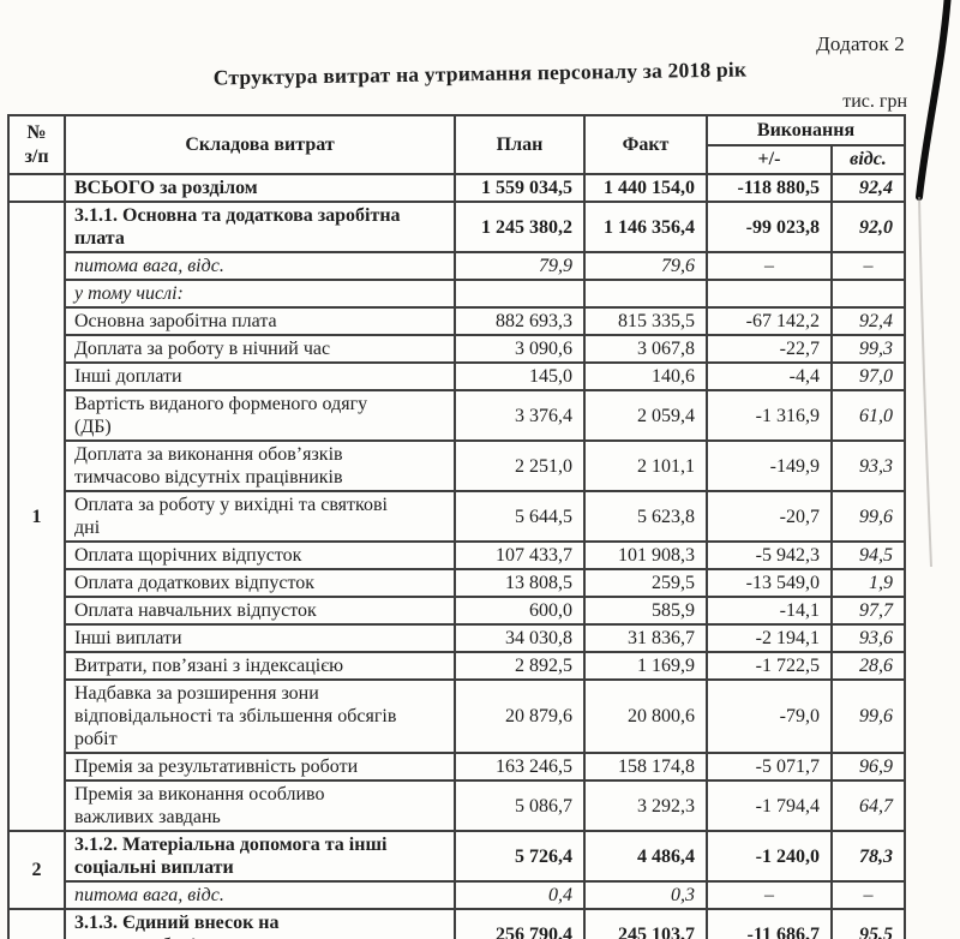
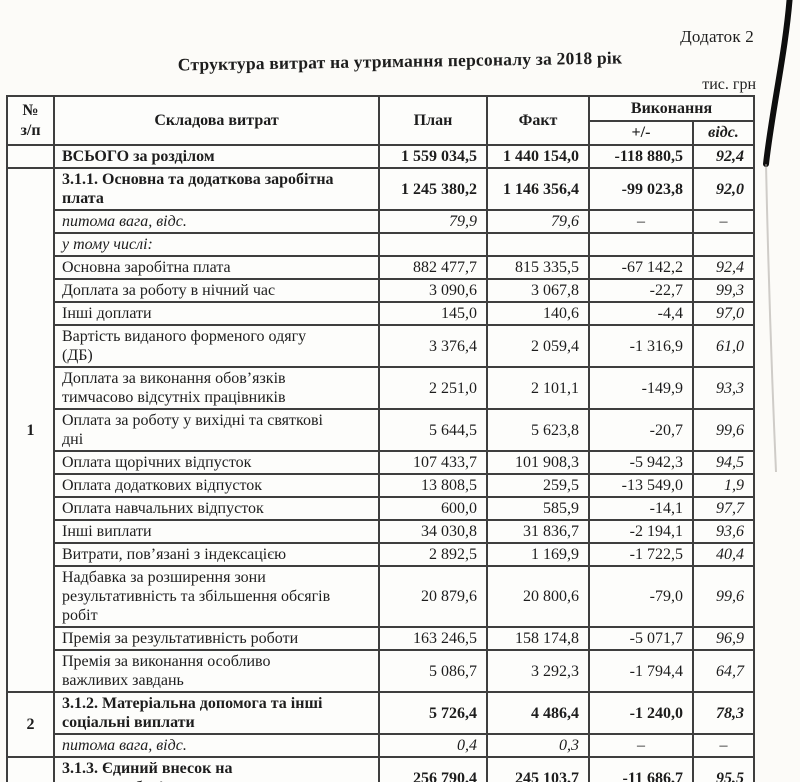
  Додаток 2
  Структура витрат на утримання персоналу за 2018 рік
  тис. грн
  № з/п	Складова витрат	План	Факт	Виконання
  +/-	відс.
  	ВСЬОГО за розділом	1 559 034,5	1 440 154,0	-118 880,5	92,4
  1	3.1.1. Основна та додаткова заробітна плата	1 245 380,2	1 146 356,4	-99 023,8	92,0
  питома вага, відс.	79,9	79,6	–	–
  у тому числі:
- Основна заробітна плата	882 693,3	815 335,5	-67 142,2	92,4
+ Основна заробітна плата	882 477,7	815 335,5	-67 142,2	92,4
  Доплата за роботу в нічний час	3 090,6	3 067,8	-22,7	99,3
  Інші доплати	145,0	140,6	-4,4	97,0
  Вартість виданого форменого одягу (ДБ)	3 376,4	2 059,4	-1 316,9	61,0
  Доплата за виконання обов’язків тимчасово відсутніх працівників	2 251,0	2 101,1	-149,9	93,3
  Оплата за роботу у вихідні та святкові дні	5 644,5	5 623,8	-20,7	99,6
  Оплата щорічних відпусток	107 433,7	101 908,3	-5 942,3	94,5
  Оплата додаткових відпусток	13 808,5	259,5	-13 549,0	1,9
  Оплата навчальних відпусток	600,0	585,9	-14,1	97,7
  Інші виплати	34 030,8	31 836,7	-2 194,1	93,6
- Витрати, пов’язані з індексацією	2 892,5	1 169,9	-1 722,5	28,6
+ Витрати, пов’язані з індексацією	2 892,5	1 169,9	-1 722,5	40,4
- Надбавка за розширення зони відповідальності та збільшення обсягів робіт	20 879,6	20 800,6	-79,0	99,6
+ Надбавка за розширення зони результативність та збільшення обсягів робіт	20 879,6	20 800,6	-79,0	99,6
  Премія за результативність роботи	163 246,5	158 174,8	-5 071,7	96,9
  Премія за виконання особливо важливих завдань	5 086,7	3 292,3	-1 794,4	64,7
  2	3.1.2. Матеріальна допомога та інші соціальні виплати	5 726,4	4 486,4	-1 240,0	78,3
  питома вага, відс.	0,4	0,3	–	–
